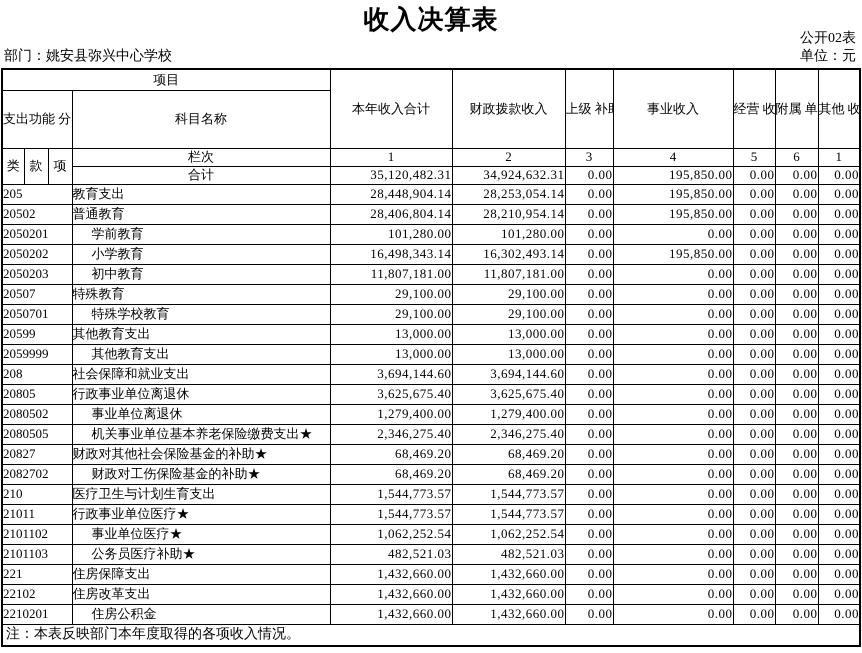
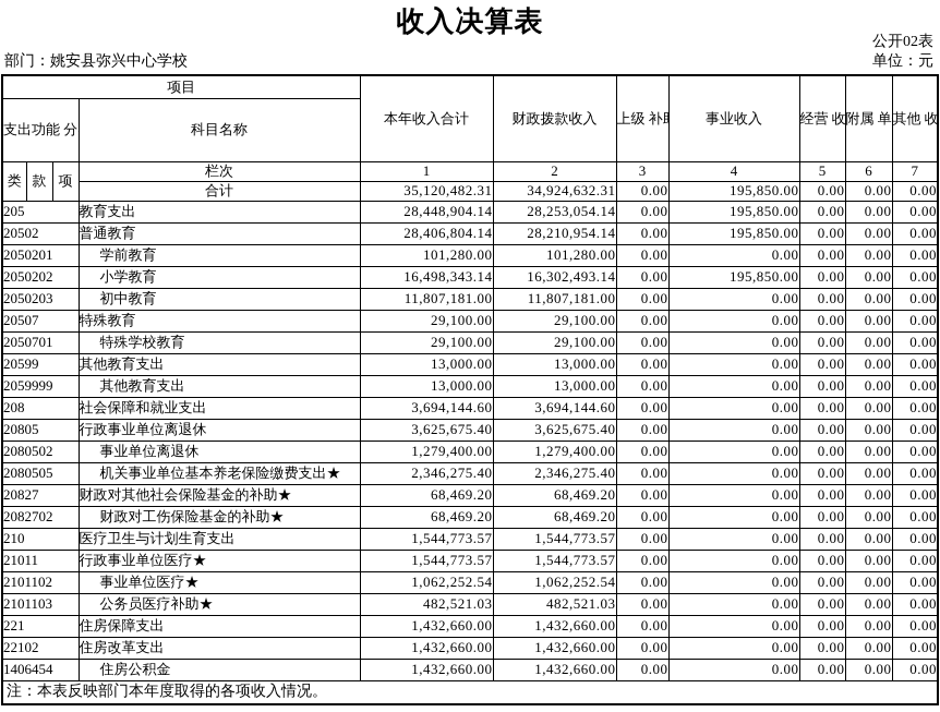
  收入决算表
  公开02表
  部门：姚安县弥兴中心学校
  单位：元
  项目	本年收入合计	财政拨款收入	上级 补	事业收入	经营 收	附属 单	其他 收
- 类	款	项	栏次	1	2	3	4	5	6	1
+ 类	款	项	栏次	1	2	3	4	5	6	7
  合计	35,120,482.31	34,924,632.31	0.00	195,850.00	0.00	0.00	0.00
  205	教育支出	28,448,904.14	28,253,054.14	0.00	195,850.00	0.00	0.00	0.00
  20502	普通教育	28,406,804.14	28,210,954.14	0.00	195,850.00	0.00	0.00	0.00
  2050201	学前教育	101,280.00	101,280.00	0.00	0.00	0.00	0.00	0.00
  2050202	小学教育	16,498,343.14	16,302,493.14	0.00	195,850.00	0.00	0.00	0.00
  2050203	初中教育	11,807,181.00	11,807,181.00	0.00	0.00	0.00	0.00	0.00
  20507	特殊教育	29,100.00	29,100.00	0.00	0.00	0.00	0.00	0.00
  2050701	特殊学校教育	29,100.00	29,100.00	0.00	0.00	0.00	0.00	0.00
  20599	其他教育支出	13,000.00	13,000.00	0.00	0.00	0.00	0.00	0.00
  2059999	其他教育支出	13,000.00	13,000.00	0.00	0.00	0.00	0.00	0.00
  208	社会保障和就业支出	3,694,144.60	3,694,144.60	0.00	0.00	0.00	0.00	0.00
  20805	行政事业单位离退休	3,625,675.40	3,625,675.40	0.00	0.00	0.00	0.00	0.00
  2080502	事业单位离退休	1,279,400.00	1,279,400.00	0.00	0.00	0.00	0.00	0.00
  2080505	机关事业单位基本养老保险缴费支出★	2,346,275.40	2,346,275.40	0.00	0.00	0.00	0.00	0.00
  20827	财政对其他社会保险基金的补助★	68,469.20	68,469.20	0.00	0.00	0.00	0.00	0.00
  2082702	财政对工伤保险基金的补助★	68,469.20	68,469.20	0.00	0.00	0.00	0.00	0.00
  210	医疗卫生与计划生育支出	1,544,773.57	1,544,773.57	0.00	0.00	0.00	0.00	0.00
  21011	行政事业单位医疗★	1,544,773.57	1,544,773.57	0.00	0.00	0.00	0.00	0.00
  2101102	事业单位医疗★	1,062,252.54	1,062,252.54	0.00	0.00	0.00	0.00	0.00
  2101103	公务员医疗补助★	482,521.03	482,521.03	0.00	0.00	0.00	0.00	0.00
  221	住房保障支出	1,432,660.00	1,432,660.00	0.00	0.00	0.00	0.00	0.00
  22102	住房改革支出	1,432,660.00	1,432,660.00	0.00	0.00	0.00	0.00	0.00
- 2210201	住房公积金	1,432,660.00	1,432,660.00	0.00	0.00	0.00	0.00	0.00
+ 1406454	住房公积金	1,432,660.00	1,432,660.00	0.00	0.00	0.00	0.00	0.00
  注：本表反映部门本年度取得的各项收入情况。
